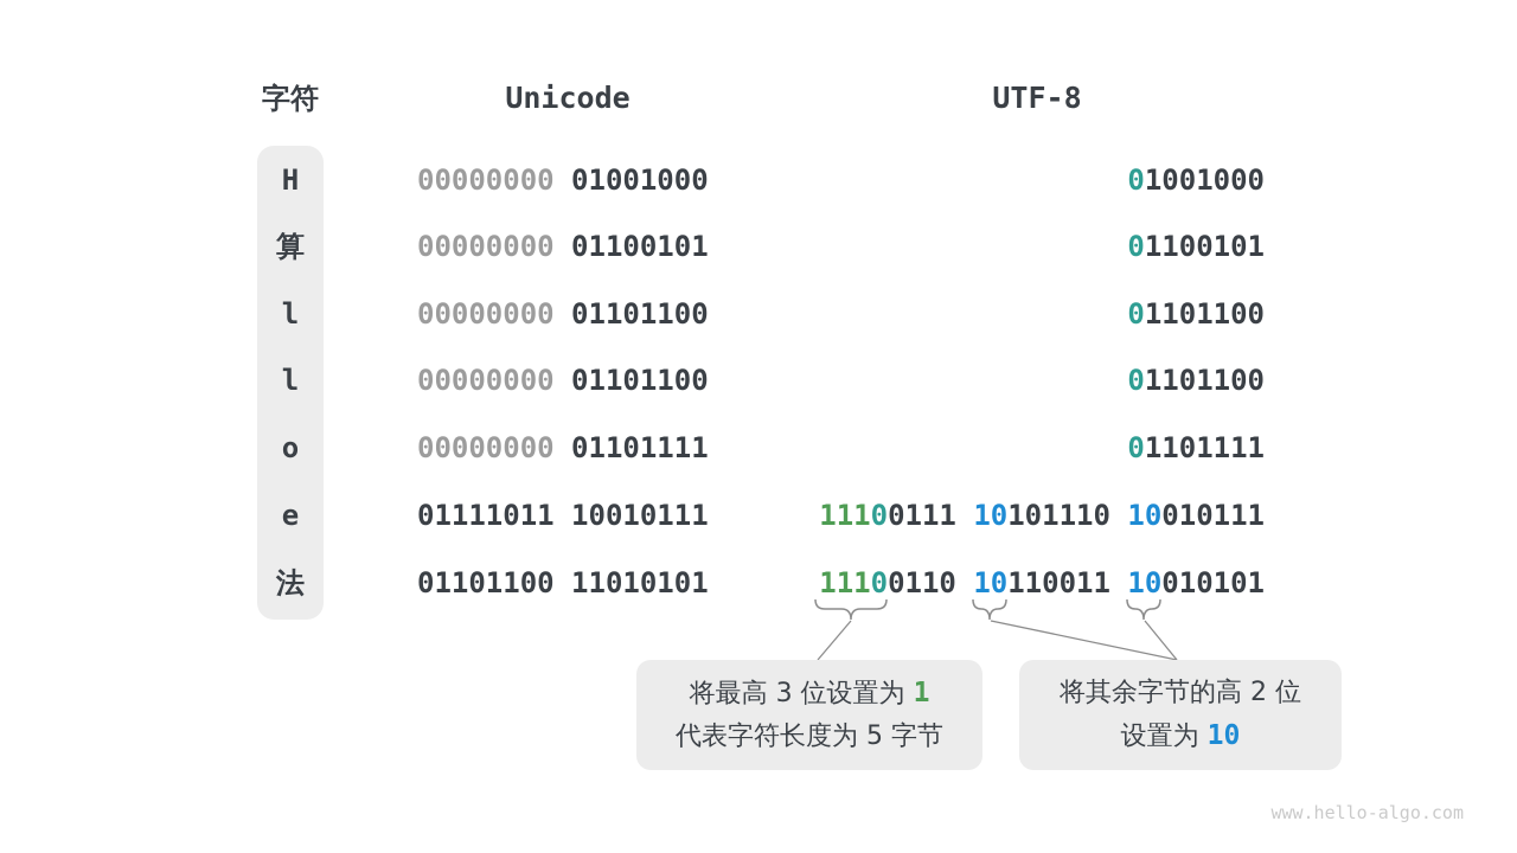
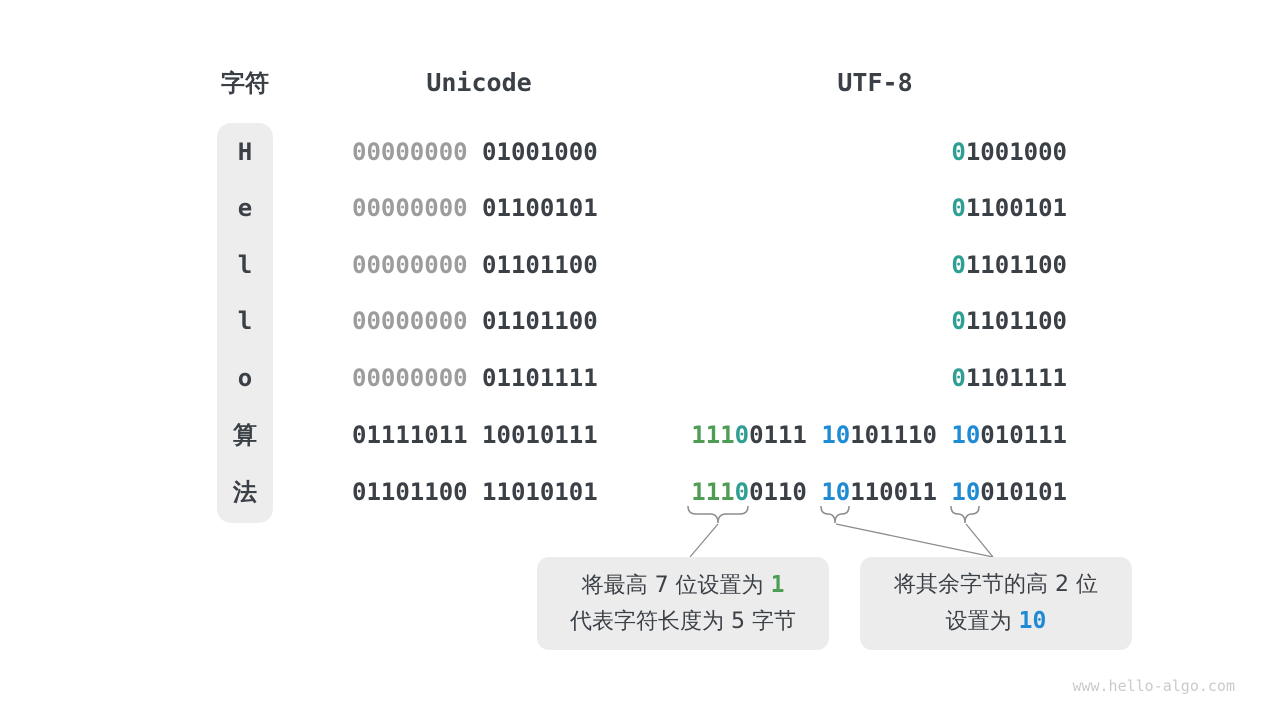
  字符
  Unicode
  UTF-8
  H
  00000000 01001000
  01001000
- 算
+ e
  00000000 01100101
  01100101
  l
  00000000 01101100
  01101100
  l
  00000000 01101100
  01101100
  o
  00000000 01101111
  01101111
- e
+ 算
  01111011 10010111
  11100111 10101110 10010111
  法
  01101100 11010101
  11100110 10110011 10010101
- 将最高 3 位设置为 1
+ 将最高 7 位设置为 1
  代表字符长度为 5 字节
  将其余字节的高 2 位
  设置为 10
  www.hello-algo.com
